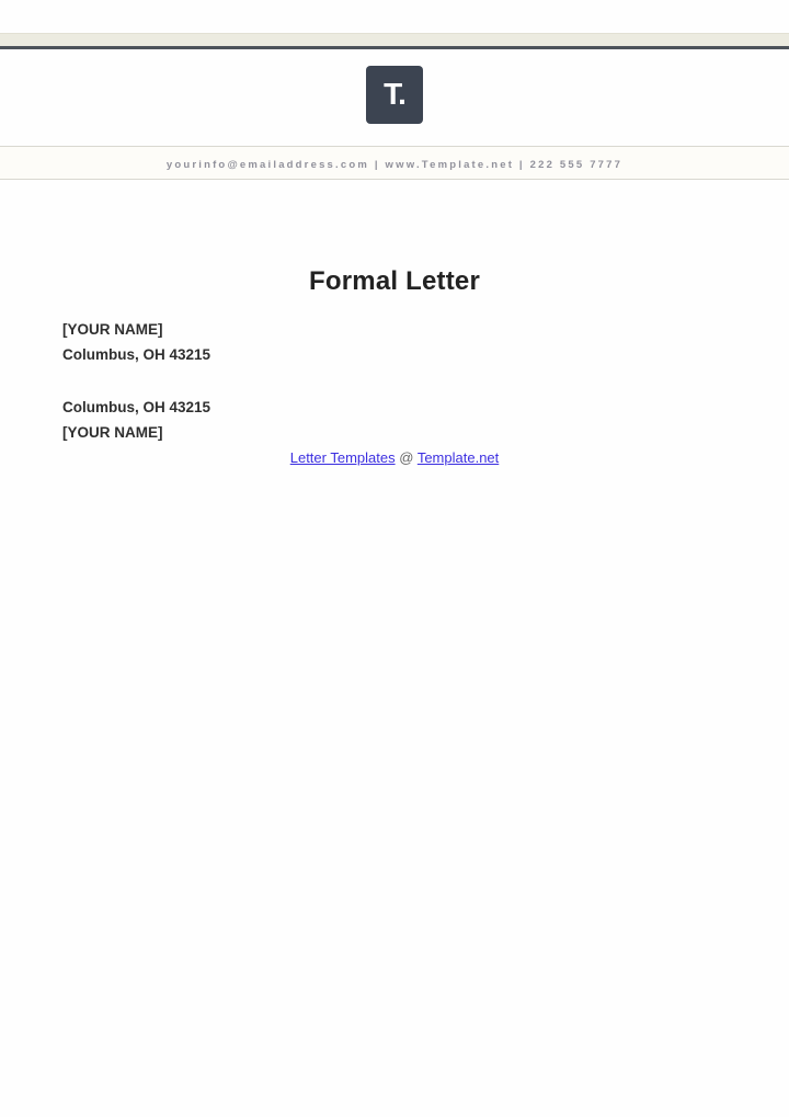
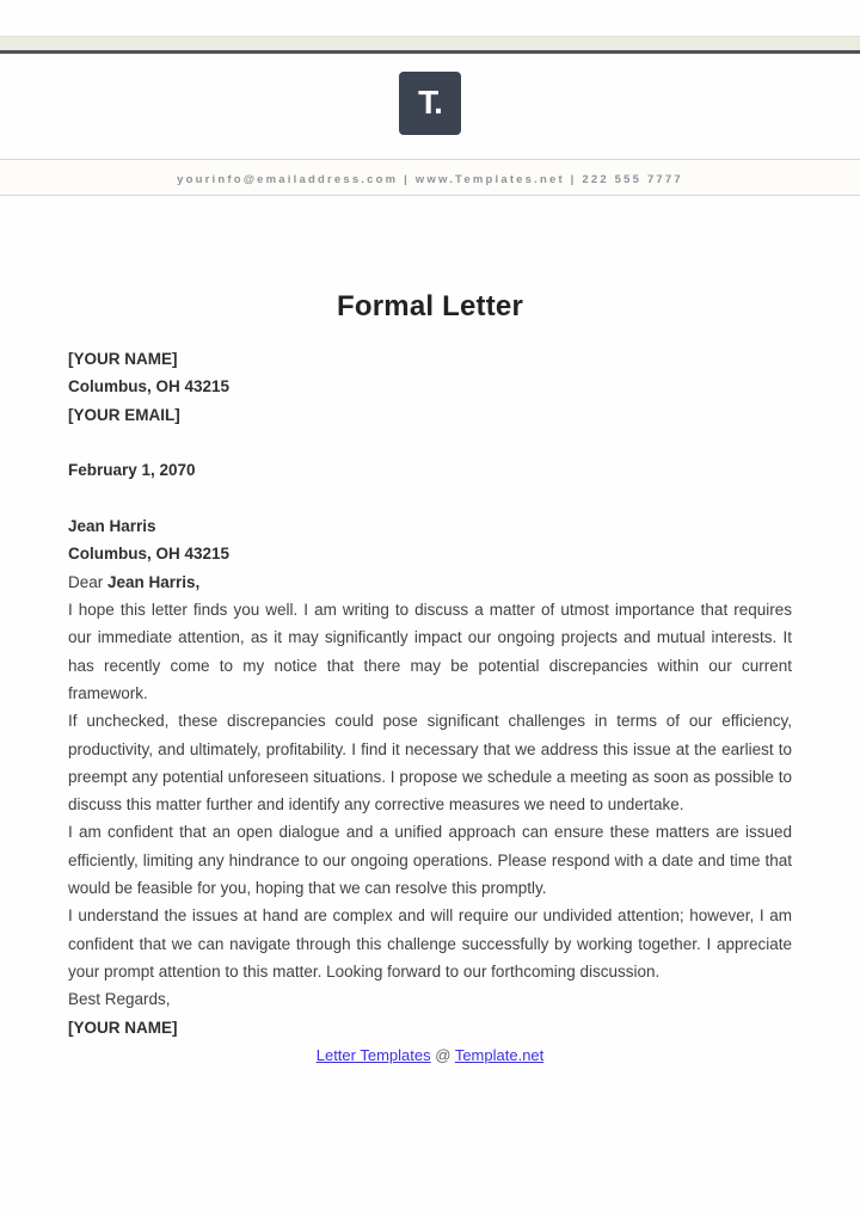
  T.
- yourinfo@emailaddress.com | www.Template.net | 222 555 7777
+ yourinfo@emailaddress.com | www.Templates.net | 222 555 7777
  Formal Letter
  [YOUR NAME]
  Columbus, OH 43215
+ [YOUR EMAIL]
+ February 1, 2070
+ Jean Harris
  Columbus, OH 43215
+ Dear Jean Harris,
+ I hope this letter finds you well. I am writing to discuss a matter of utmost importance that requires our immediate attention, as it may significantly impact our ongoing projects and mutual interests. It has recently come to my notice that there may be potential discrepancies within our current framework.
+ If unchecked, these discrepancies could pose significant challenges in terms of our efficiency, productivity, and ultimately, profitability. I find it necessary that we address this issue at the earliest to preempt any potential unforeseen situations. I propose we schedule a meeting as soon as possible to discuss this matter further and identify any corrective measures we need to undertake.
+ I am confident that an open dialogue and a unified approach can ensure these matters are issued efficiently, limiting any hindrance to our ongoing operations. Please respond with a date and time that would be feasible for you, hoping that we can resolve this promptly.
+ I understand the issues at hand are complex and will require our undivided attention; however, I am confident that we can navigate through this challenge successfully by working together. I appreciate your prompt attention to this matter. Looking forward to our forthcoming discussion.
+ Best Regards,
  [YOUR NAME]
  Letter Templates @ Template.net
